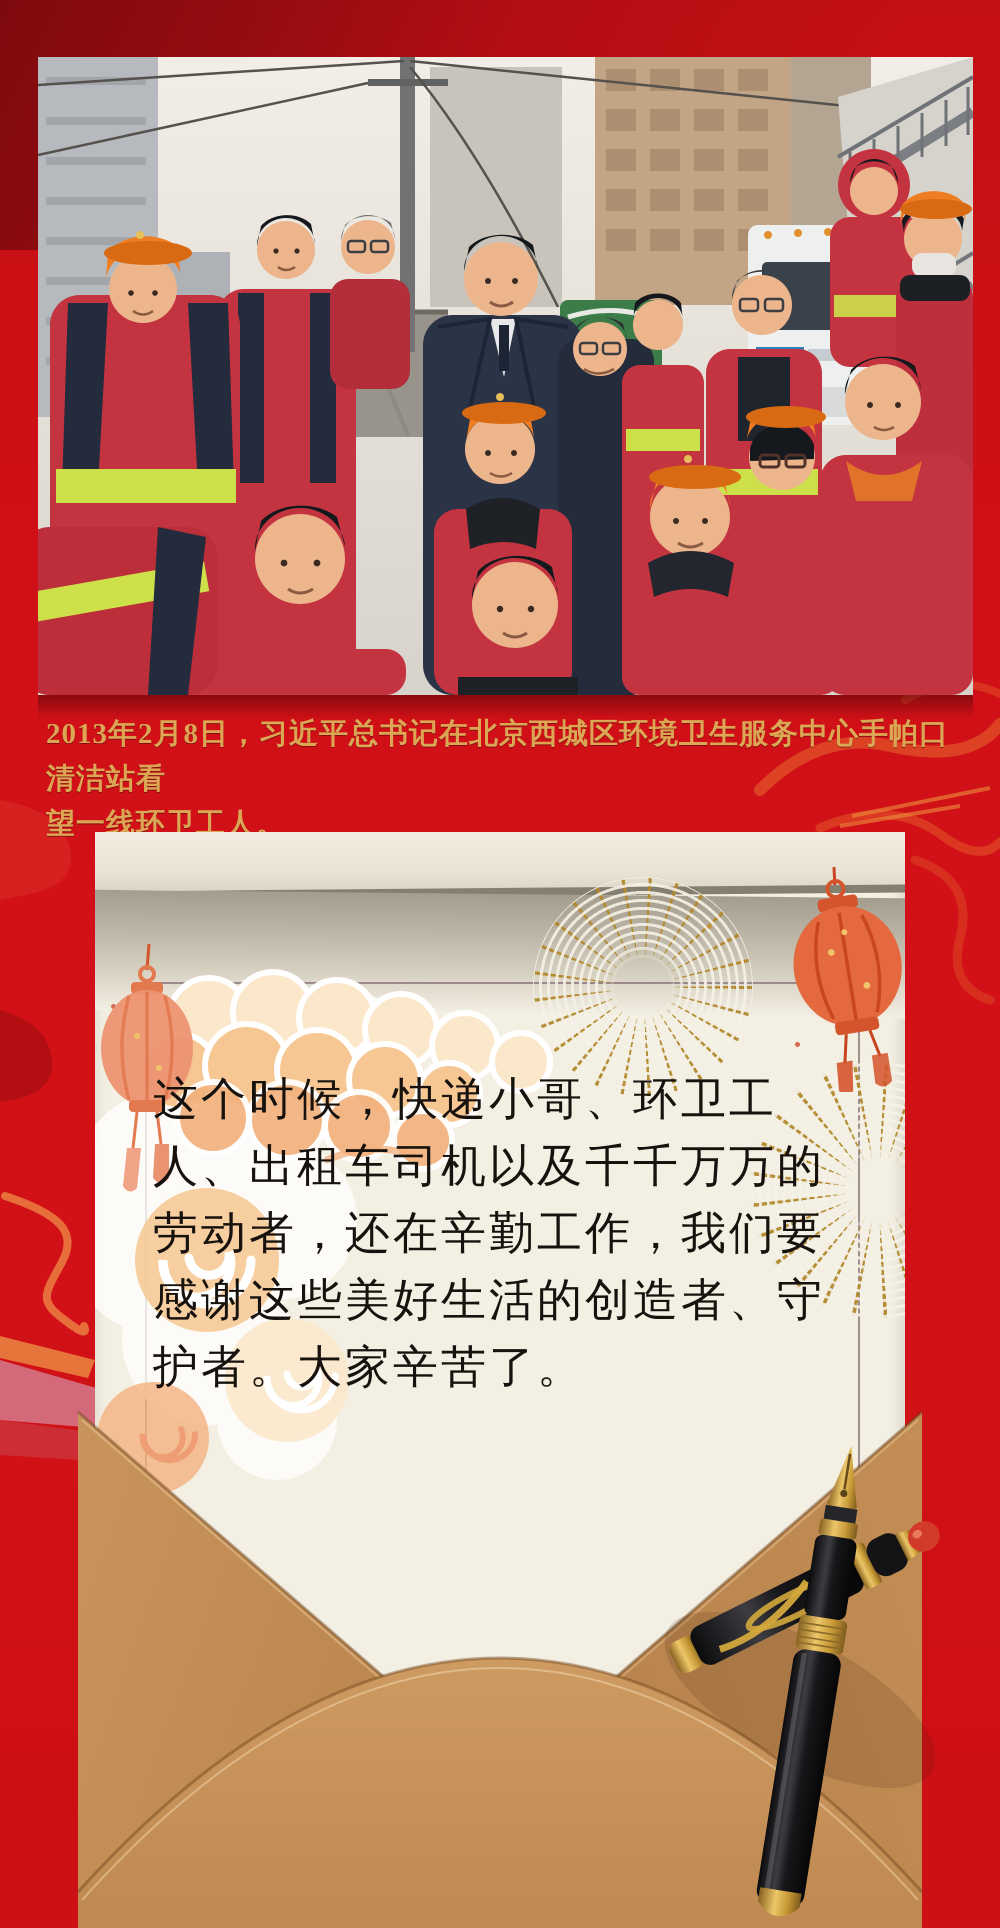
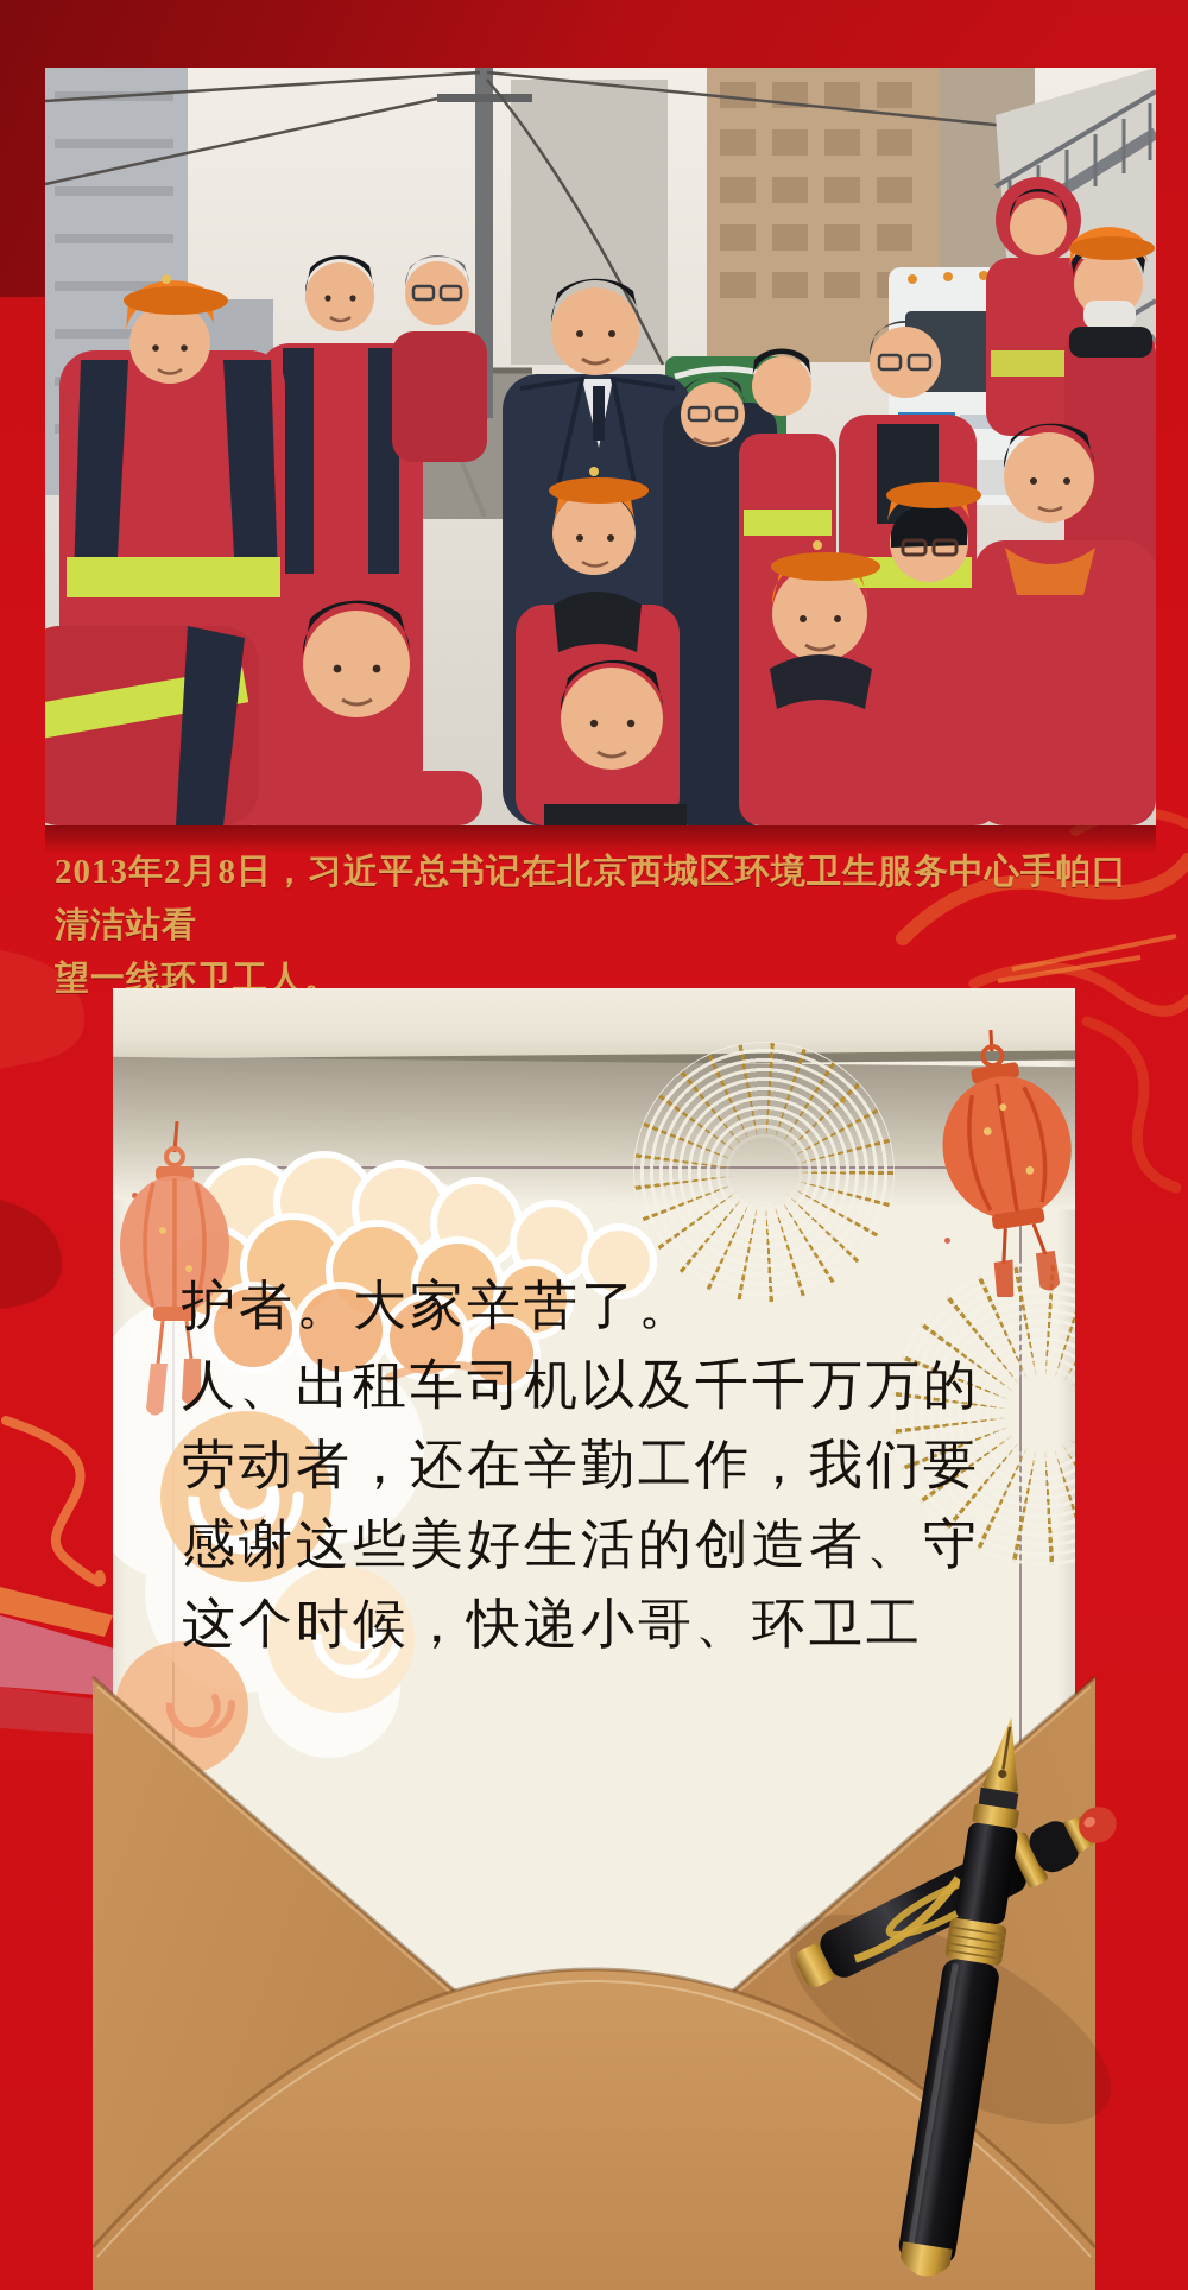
  2013年2月8日，习近平总书记在北京西城区环境卫生服务中心手帕口清洁站看
  望一线环卫工人。
- 这个时候，快递小哥、环卫工
+ 护者。大家辛苦了。
  人、出租车司机以及千千万万的
  劳动者，还在辛勤工作，我们要
  感谢这些美好生活的创造者、守
- 护者。大家辛苦了。
+ 这个时候，快递小哥、环卫工
